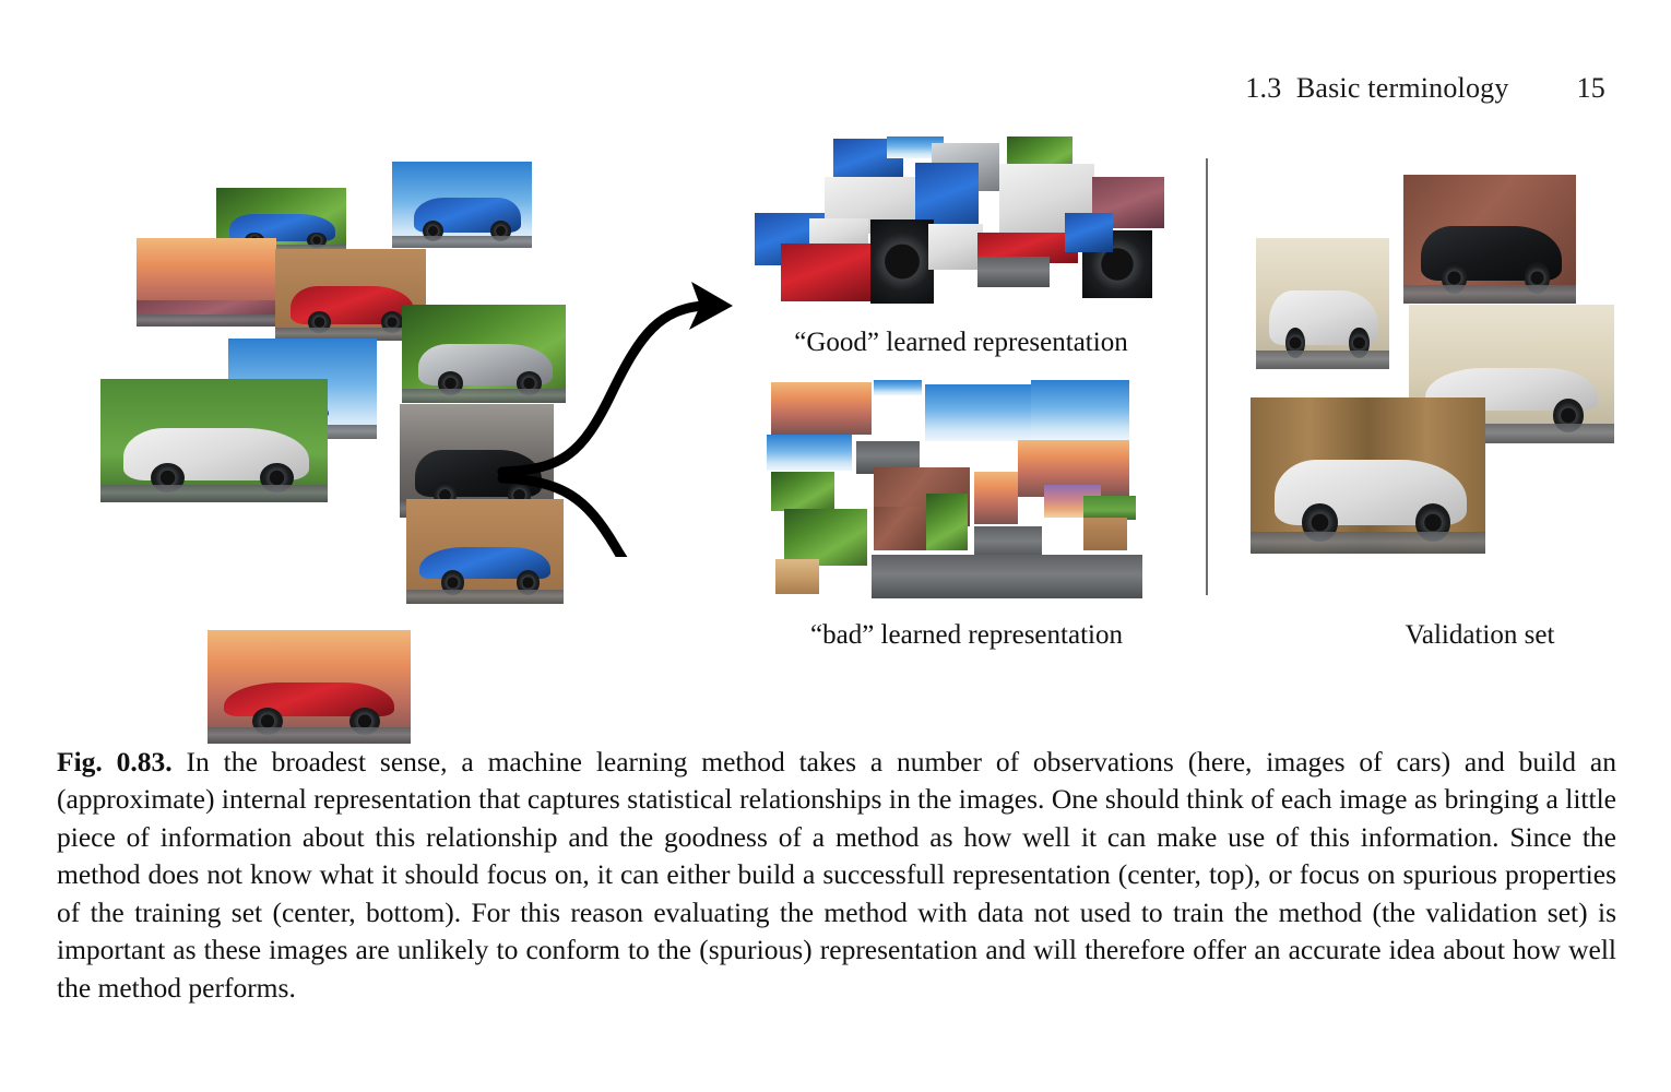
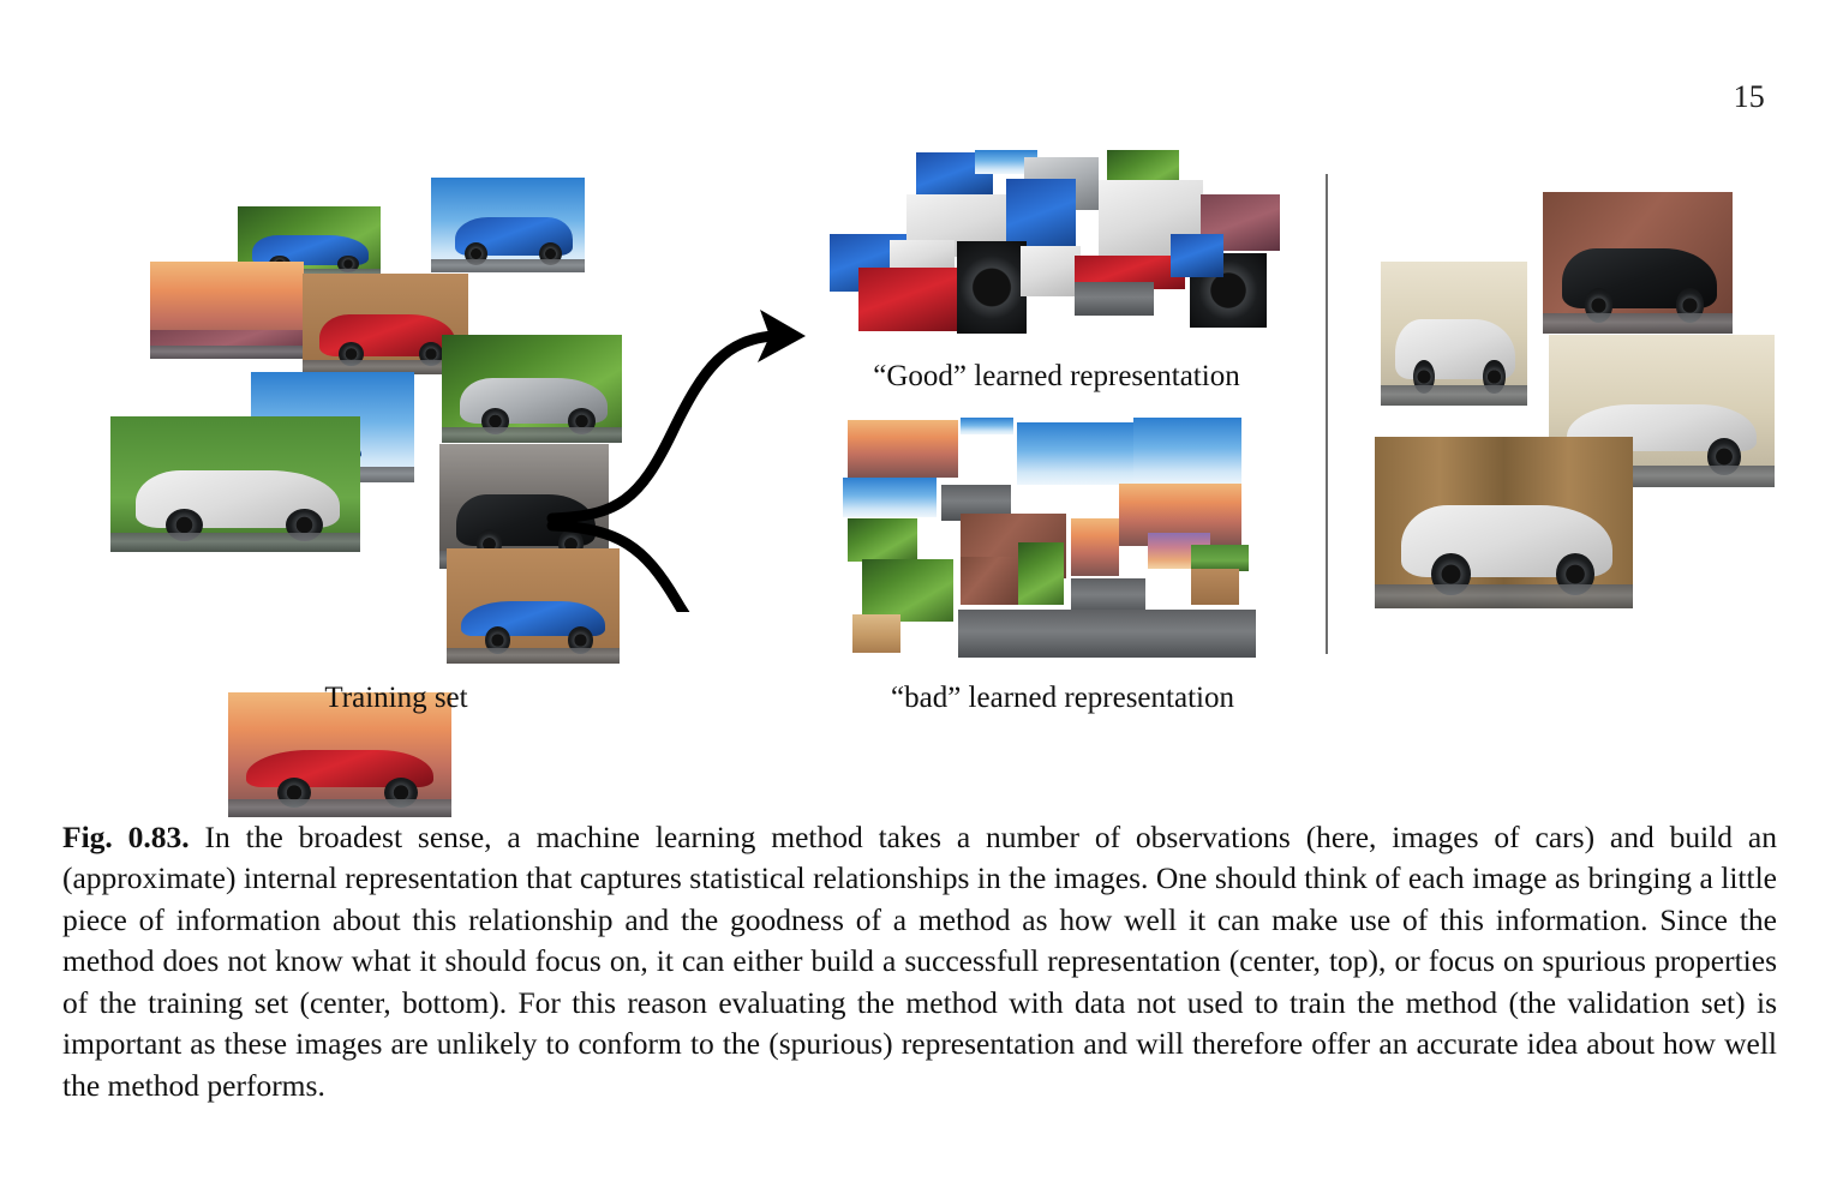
- 1.3 Basic terminology
  15
+ Training set
  “Good” learned representation
  “bad” learned representation
- Validation set
  Fig. 0.83. In the broadest sense, a machine learning method takes a number of observations (here, images of cars) and build an (approximate) internal representation that captures statistical relationships in the images. One should think of each image as bringing a little piece of information about this relationship and the goodness of a method as how well it can make use of this information. Since the method does not know what it should focus on, it can either build a successfull representation (center, top), or focus on spurious properties of the training set (center, bottom). For this reason evaluating the method with data not used to train the method (the validation set) is important as these images are unlikely to conform to the (spurious) representation and will therefore offer an accurate idea about how well the method performs.
